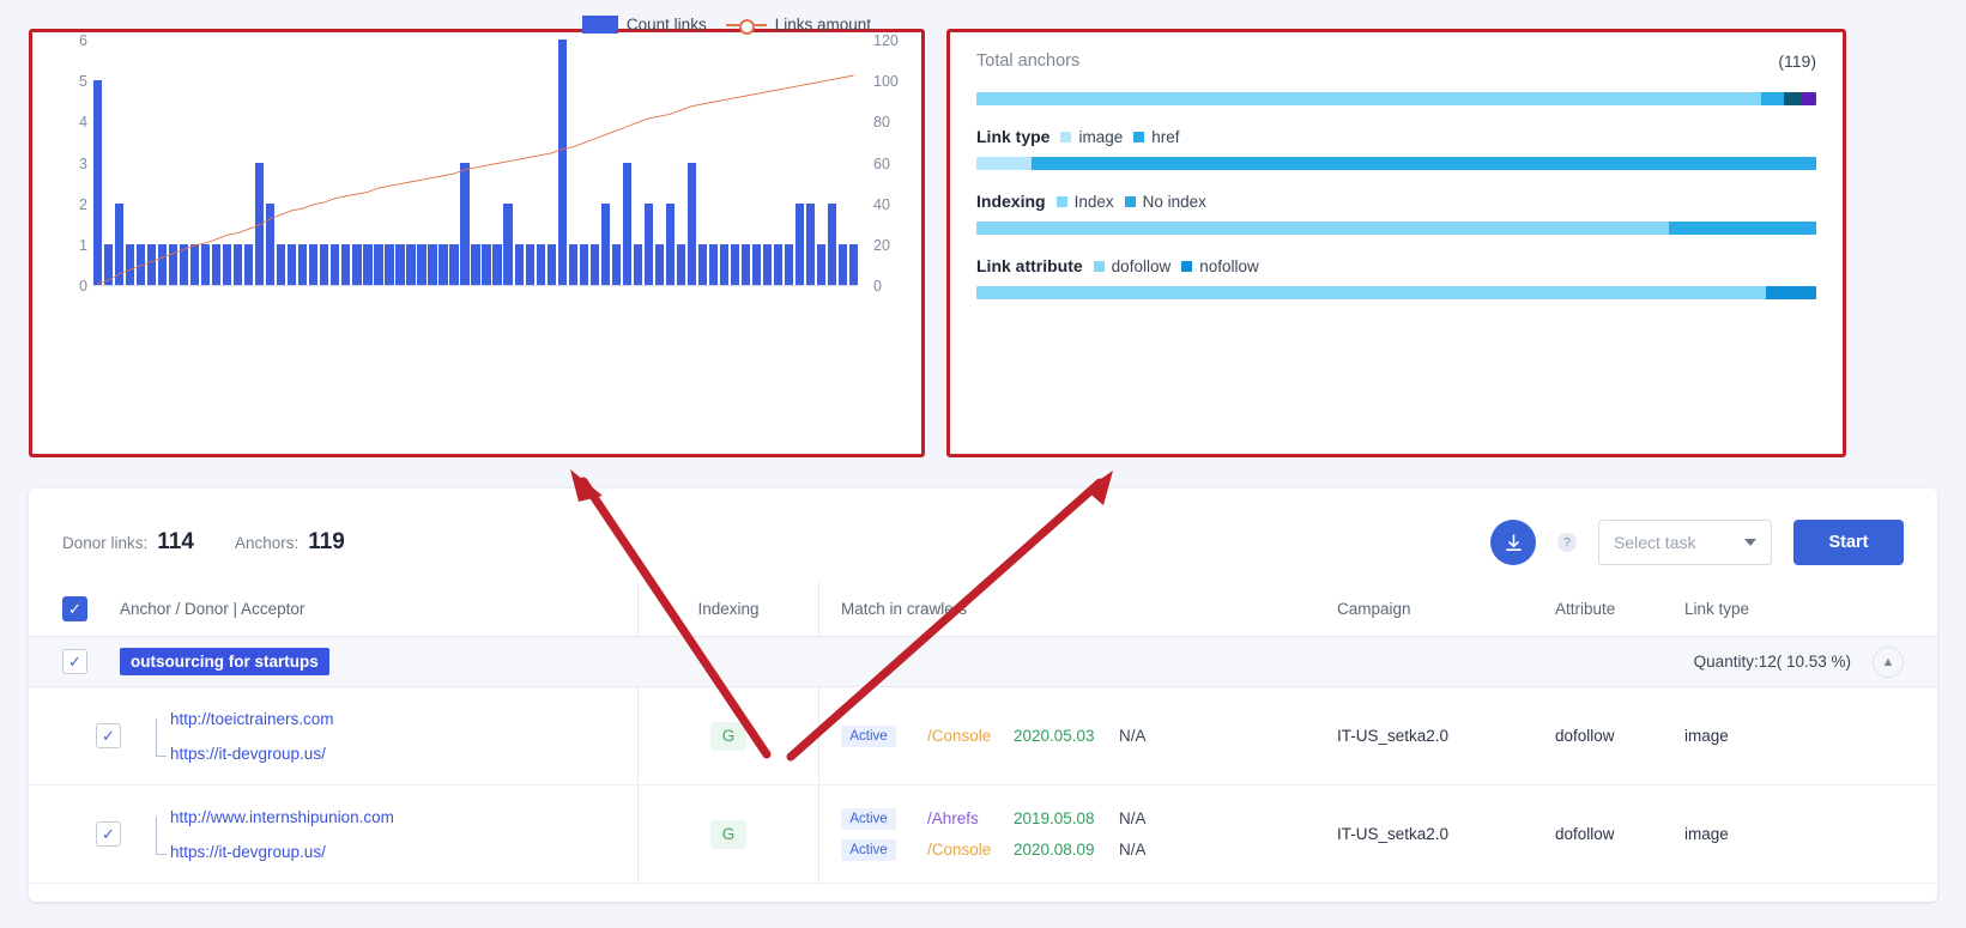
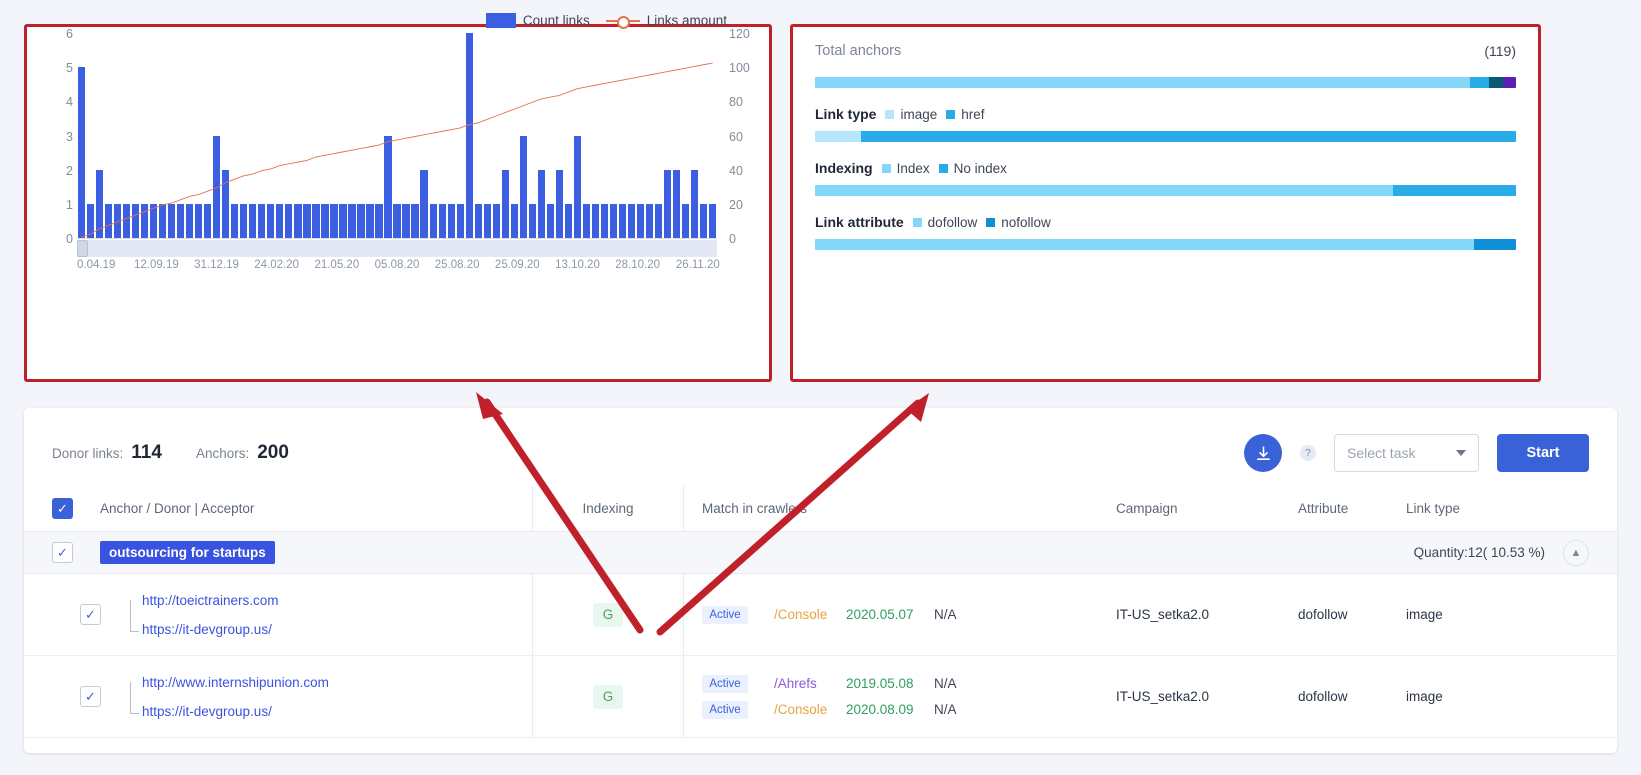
  Count links
  Links amount
  0
  1
  2
  3
  4
  5
  6
  0
  20
  40
  60
  80
  100
  120
+ 0.04.19
+ 12.09.19
+ 31.12.19
+ 24.02.20
+ 21.05.20
+ 05.08.20
+ 25.08.20
+ 25.09.20
+ 13.10.20
+ 28.10.20
+ 26.11.20
  Total anchors
  (119)
  Link type
  image
  href
  Indexing
  Index
  No index
  Link attribute
  dofollow
  nofollow
  Donor links:
  114
  Anchors:
- 119
+ 200
  ?
  Select task
  Start
  ✓
  Anchor / Donor | Acceptor
  Indexing
  Match in crawle
  Campaign
  Attribute
  Link type
  ✓
  outsourcing for startups
  Quantity:12( 10.53 %)
  ▲
  ✓
  http://toeictrainers.com
  https://it-devgroup.us/
  G
  Active
  /Console
- 2020.05.03
+ 2020.05.07
  N/A
  IT-US_setka2.0
  dofollow
  image
  ✓
  http://www.internshipunion.com
  https://it-devgroup.us/
  G
  Active
  /Ahrefs
  2019.05.08
  N/A
  Active
  /Console
  2020.08.09
  N/A
  IT-US_setka2.0
  dofollow
  image
